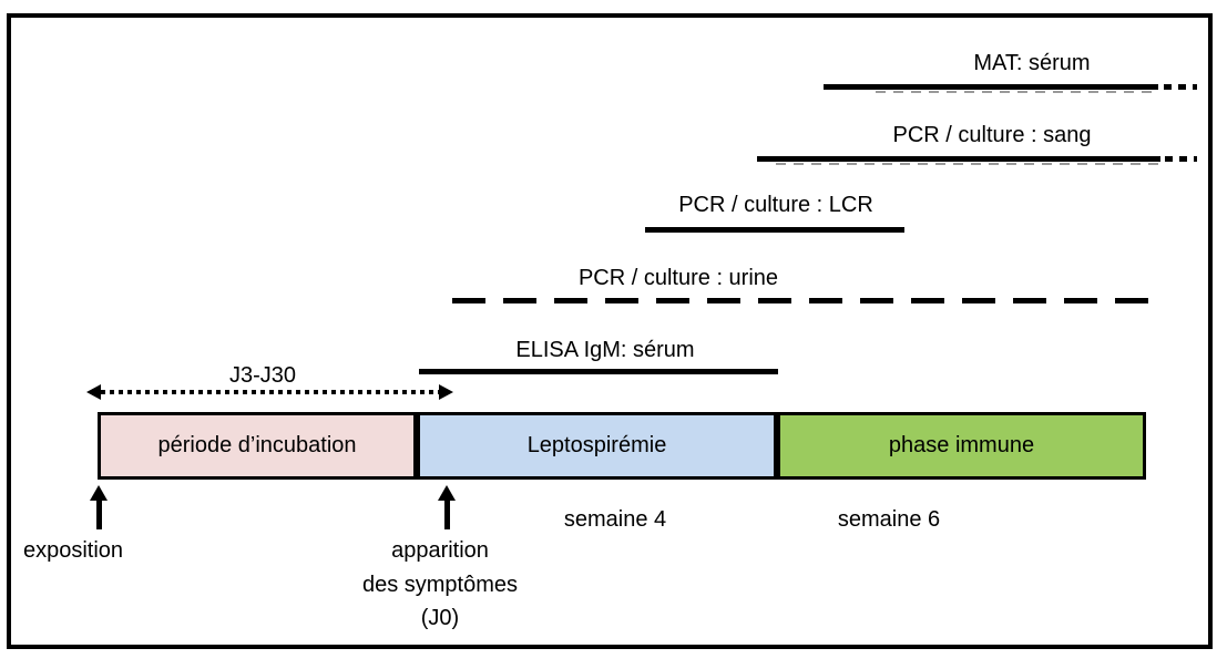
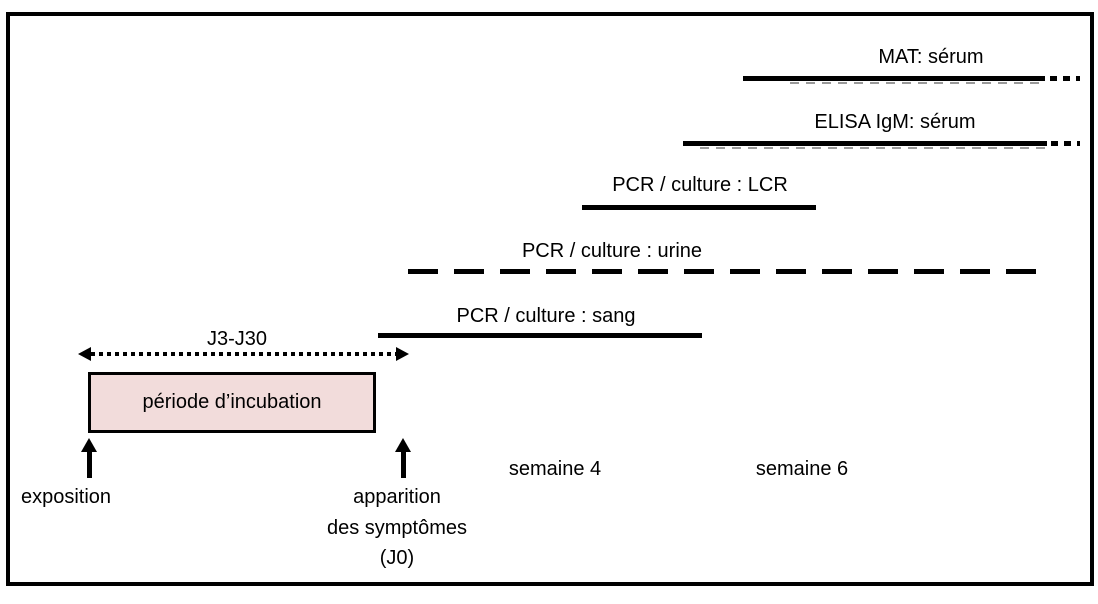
  MAT: sérum
- PCR / culture : sang
+ ELISA IgM: sérum
  PCR / culture : LCR
  PCR / culture : urine
- ELISA IgM: sérum
+ PCR / culture : sang
  J3-J30
  période d’incubation
- Leptospirémie
- phase immune
  semaine 4
  semaine 6
  exposition
  apparition
  des symptômes
  (J0)
